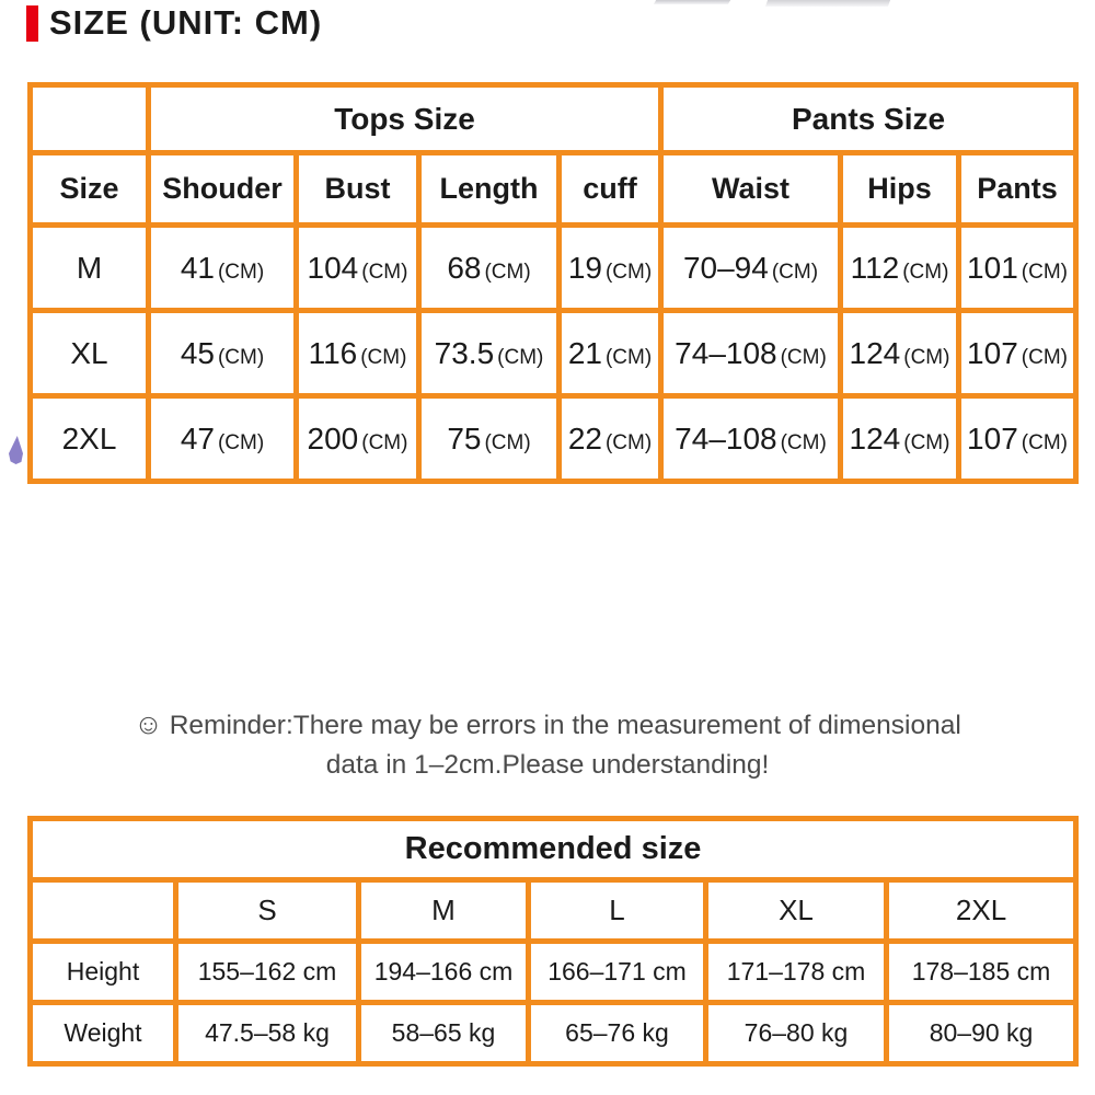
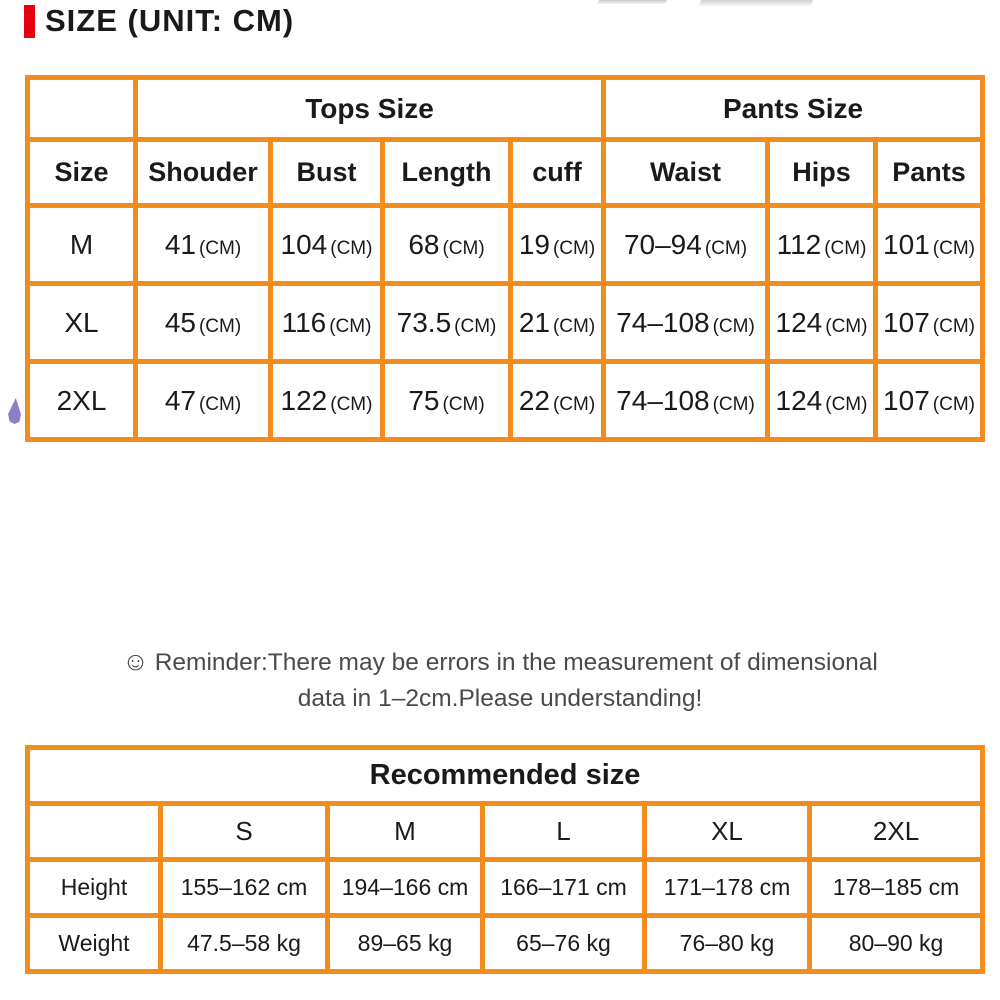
  SIZE (UNIT: CM)
  	Tops Size	Pants Size
  Size	Shouder	Bust	Length	cuff	Waist	Hips	Pants
  M	41 (CM)	104 (CM)	68 (CM)	19 (CM)	70–94 (CM)	112 (CM)	101 (CM)
  XL	45 (CM)	116 (CM)	73.5 (CM)	21 (CM)	74–108 (CM)	124 (CM)	107 (CM)
- 2XL	47 (CM)	200 (CM)	75 (CM)	22 (CM)	74–108 (CM)	124 (CM)	107 (CM)
+ 2XL	47 (CM)	122 (CM)	75 (CM)	22 (CM)	74–108 (CM)	124 (CM)	107 (CM)
  ☺ Reminder:There may be errors in the measurement of dimensional
  data in 1–2cm.Please understanding!
  Recommended size
  	S	M	L	XL	2XL
  Height	155–162 cm	194–166 cm	166–171 cm	171–178 cm	178–185 cm
- Weight	47.5–58 kg	58–65 kg	65–76 kg	76–80 kg	80–90 kg
+ Weight	47.5–58 kg	89–65 kg	65–76 kg	76–80 kg	80–90 kg
